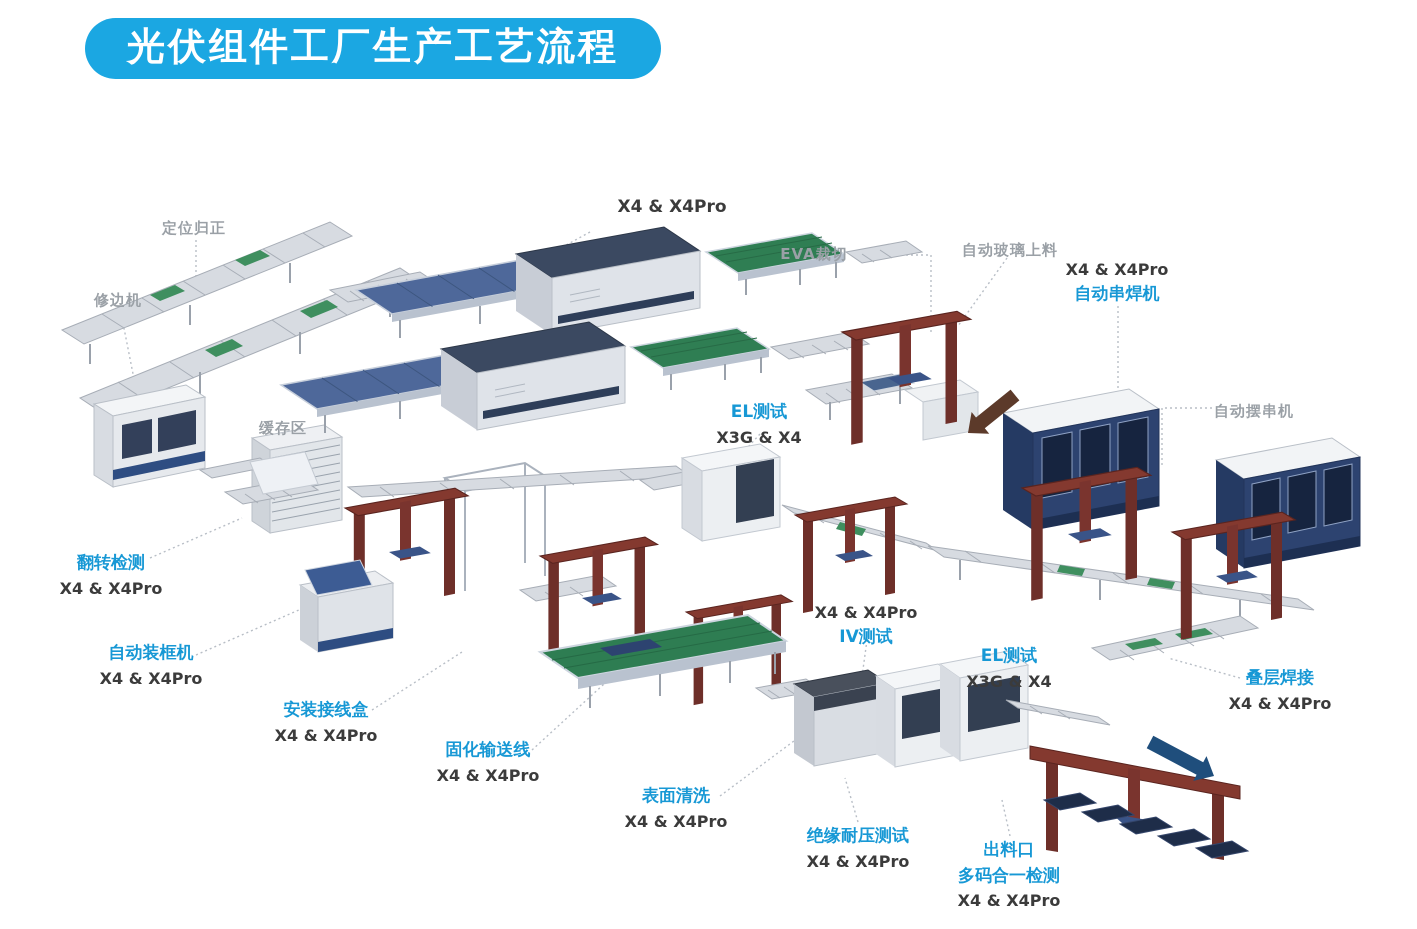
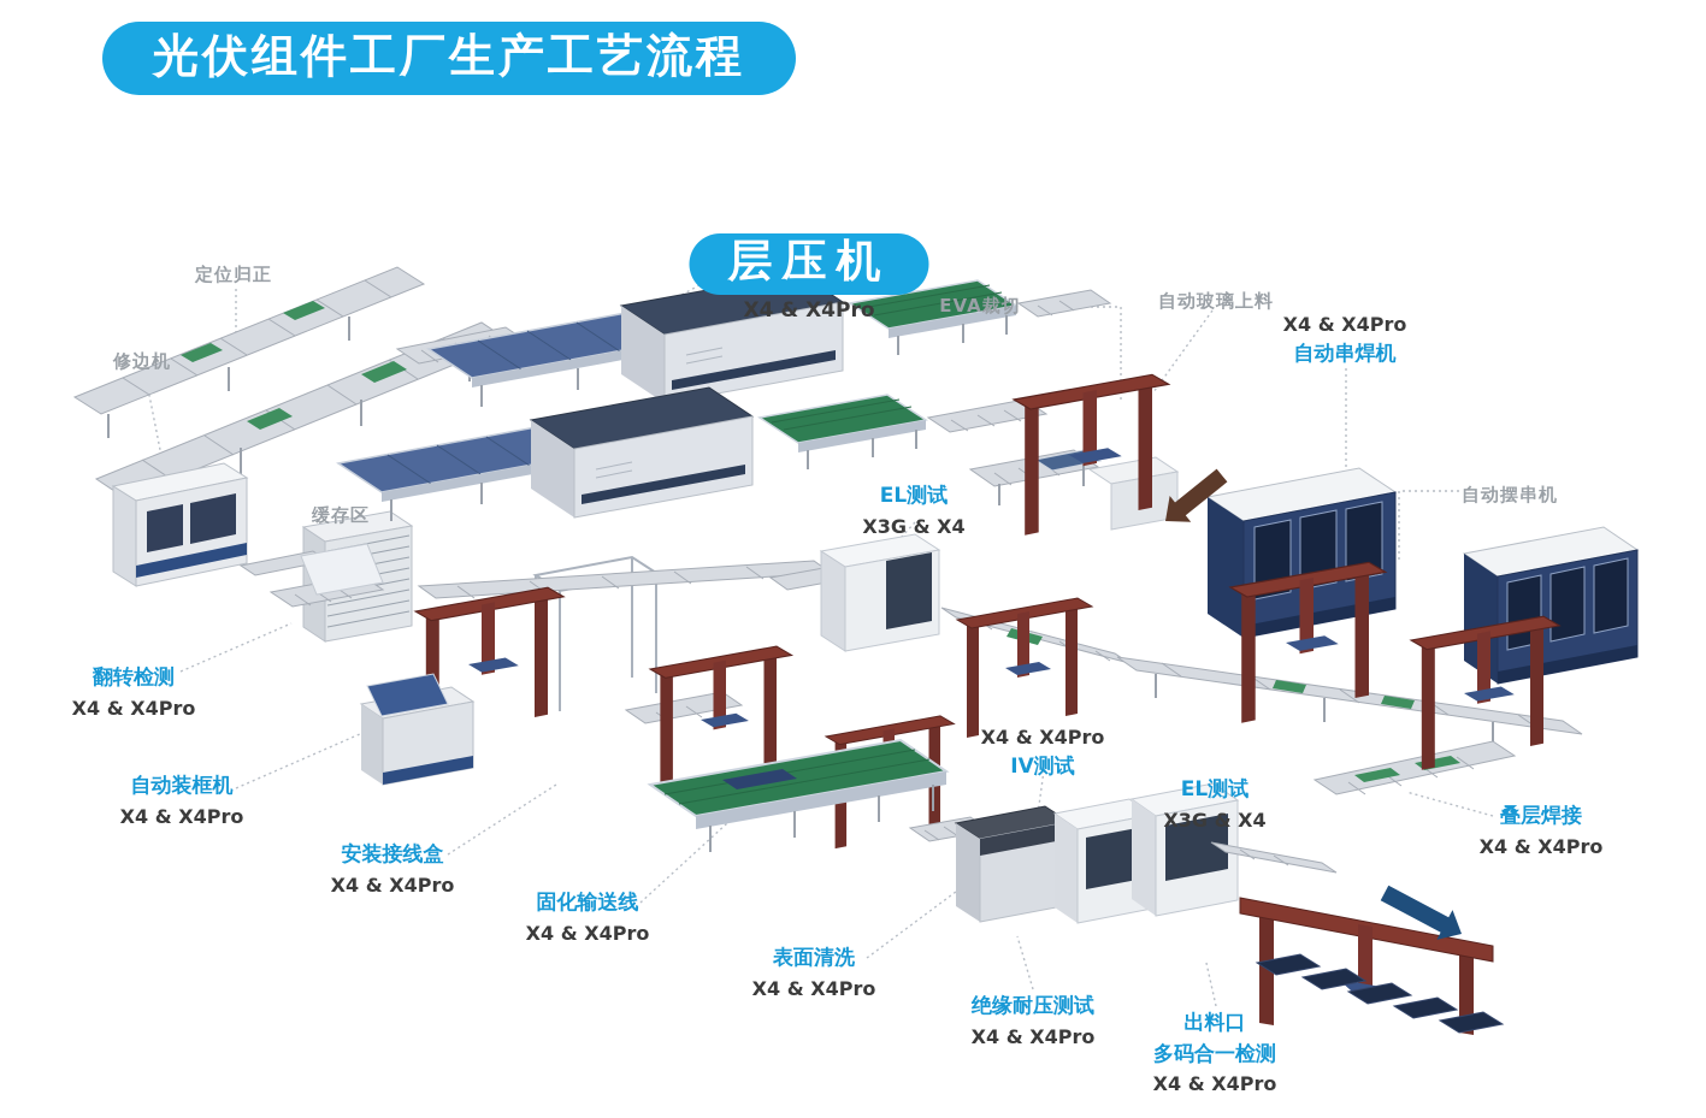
  光伏组件工厂生产工艺流程
+ 层压机
  X4 & X4Pro
  定位归正
  修边机
  缓存区
  EVA裁切
  自动玻璃上料
  X4 & X4Pro
  自动串焊机
  自动摆串机
  EL测试
  X3G & X4
  翻转检测
  X4 & X4Pro
  自动装框机
  X4 & X4Pro
  安装接线盒
  X4 & X4Pro
  固化输送线
  X4 & X4Pro
  表面清洗
  X4 & X4Pro
  X4 & X4Pro
  IV测试
  EL测试
  X3G & X4
  叠层焊接
  X4 & X4Pro
  绝缘耐压测试
  X4 & X4Pro
  出料口
  多码合一检测
  X4 & X4Pro
